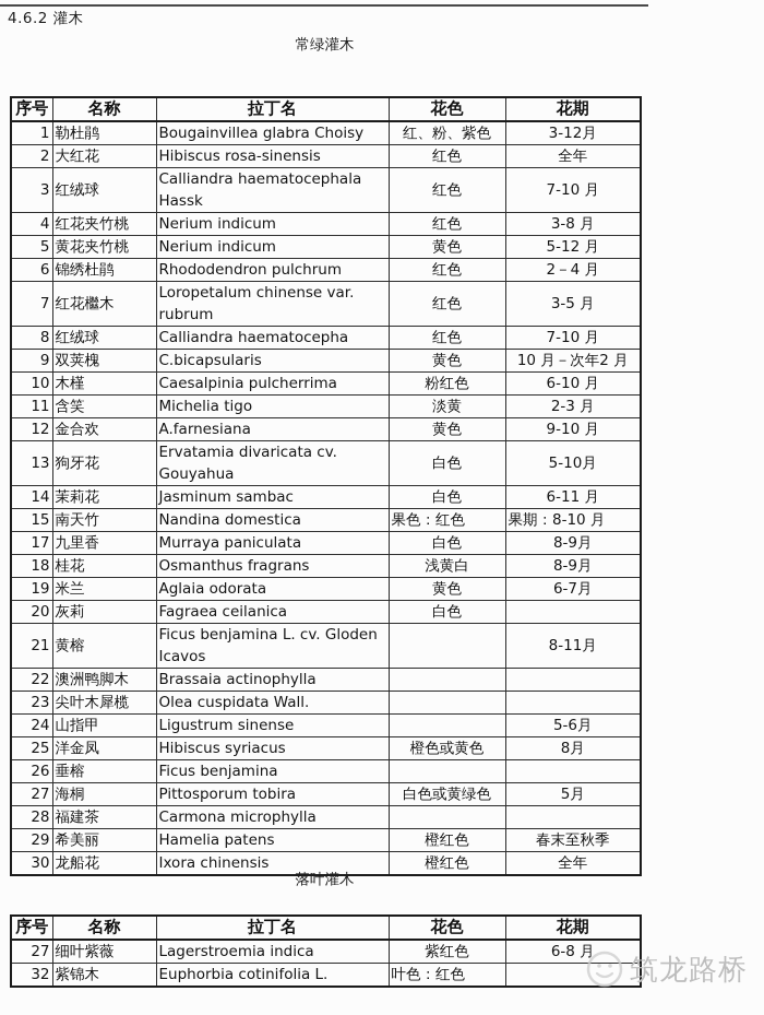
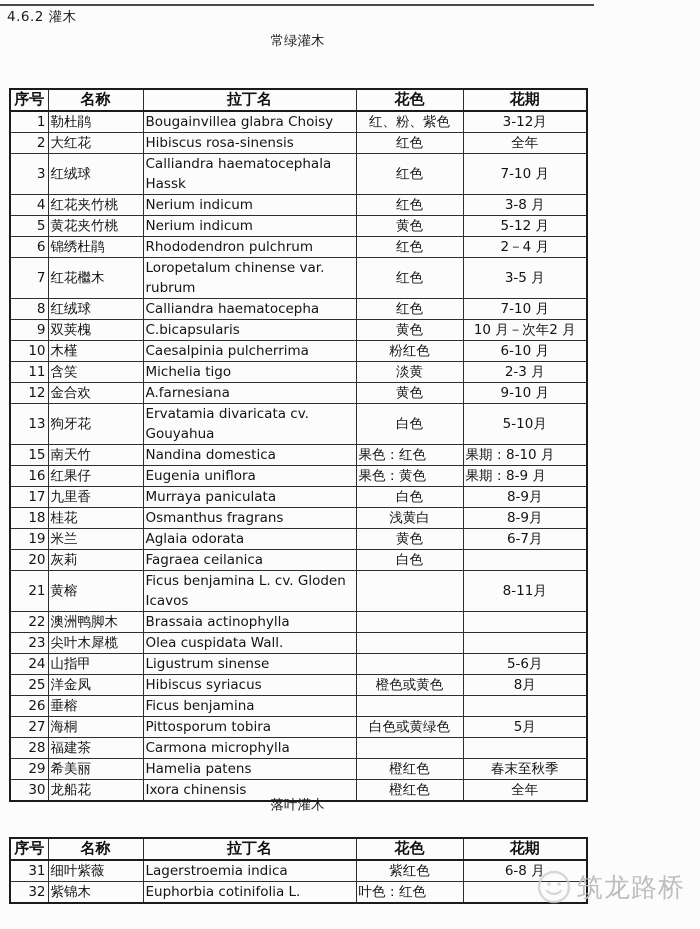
  4.6.2 灌木
  常绿灌木
  序号	名称	拉丁名	花色	花期
  1	勒杜鹃	Bougainvillea glabra Choisy	红、粉、紫色	3-12月
  2	大红花	Hibiscus rosa-sinensis	红色	全年
  3	红绒球	Calliandra haematocephala Hassk	红色	7-10 月
  4	红花夹竹桃	Nerium indicum	红色	3-8 月
  5	黄花夹竹桃	Nerium indicum	黄色	5-12 月
  6	锦绣杜鹃	Rhododendron pulchrum	红色	2－4 月
  7	红花檵木	Loropetalum chinense var. rubrum	红色	3-5 月
  8	红绒球	Calliandra haematocepha	红色	7-10 月
  9	双荚槐	C.bicapsularis	黄色	10 月－次年2 月
  10	木槿	Caesalpinia pulcherrima	粉红色	6-10 月
  11	含笑	Michelia tigo	淡黄	2-3 月
  12	金合欢	A.farnesiana	黄色	9-10 月
  13	狗牙花	Ervatamia divaricata cv. Gouyahua	白色	5-10月
- 14	茉莉花	Jasminum sambac	白色	6-11 月
  15	南天竹	Nandina domestica	果色：红色	果期：8-10 月
+ 16	红果仔	Eugenia uniflora	果色：黄色	果期：8-9 月
  17	九里香	Murraya paniculata	白色	8-9月
  18	桂花	Osmanthus fragrans	浅黄白	8-9月
  19	米兰	Aglaia odorata	黄色	6-7月
  20	灰莉	Fagraea ceilanica	白色
  21	黄榕	Ficus benjamina L. cv. Gloden Icavos		8-11月
  22	澳洲鸭脚木	Brassaia actinophylla
  23	尖叶木犀榄	Olea cuspidata Wall.
  24	山指甲	Ligustrum sinense		5-6月
  25	洋金凤	Hibiscus syriacus	橙色或黄色	8月
  26	垂榕	Ficus benjamina
  27	海桐	Pittosporum tobira	白色或黄绿色	5月
  28	福建茶	Carmona microphylla
  29	希美丽	Hamelia patens	橙红色	春末至秋季
  30	龙船花	Ixora chinensis	橙红色	全年
  落叶灌木
  序号	名称	拉丁名	花色	花期
- 27	细叶紫薇	Lagerstroemia indica	紫红色	6-8 月
+ 31	细叶紫薇	Lagerstroemia indica	紫红色	6-8 月
  32	紫锦木	Euphorbia cotinifolia L.	叶色：红色
  筑龙路桥
